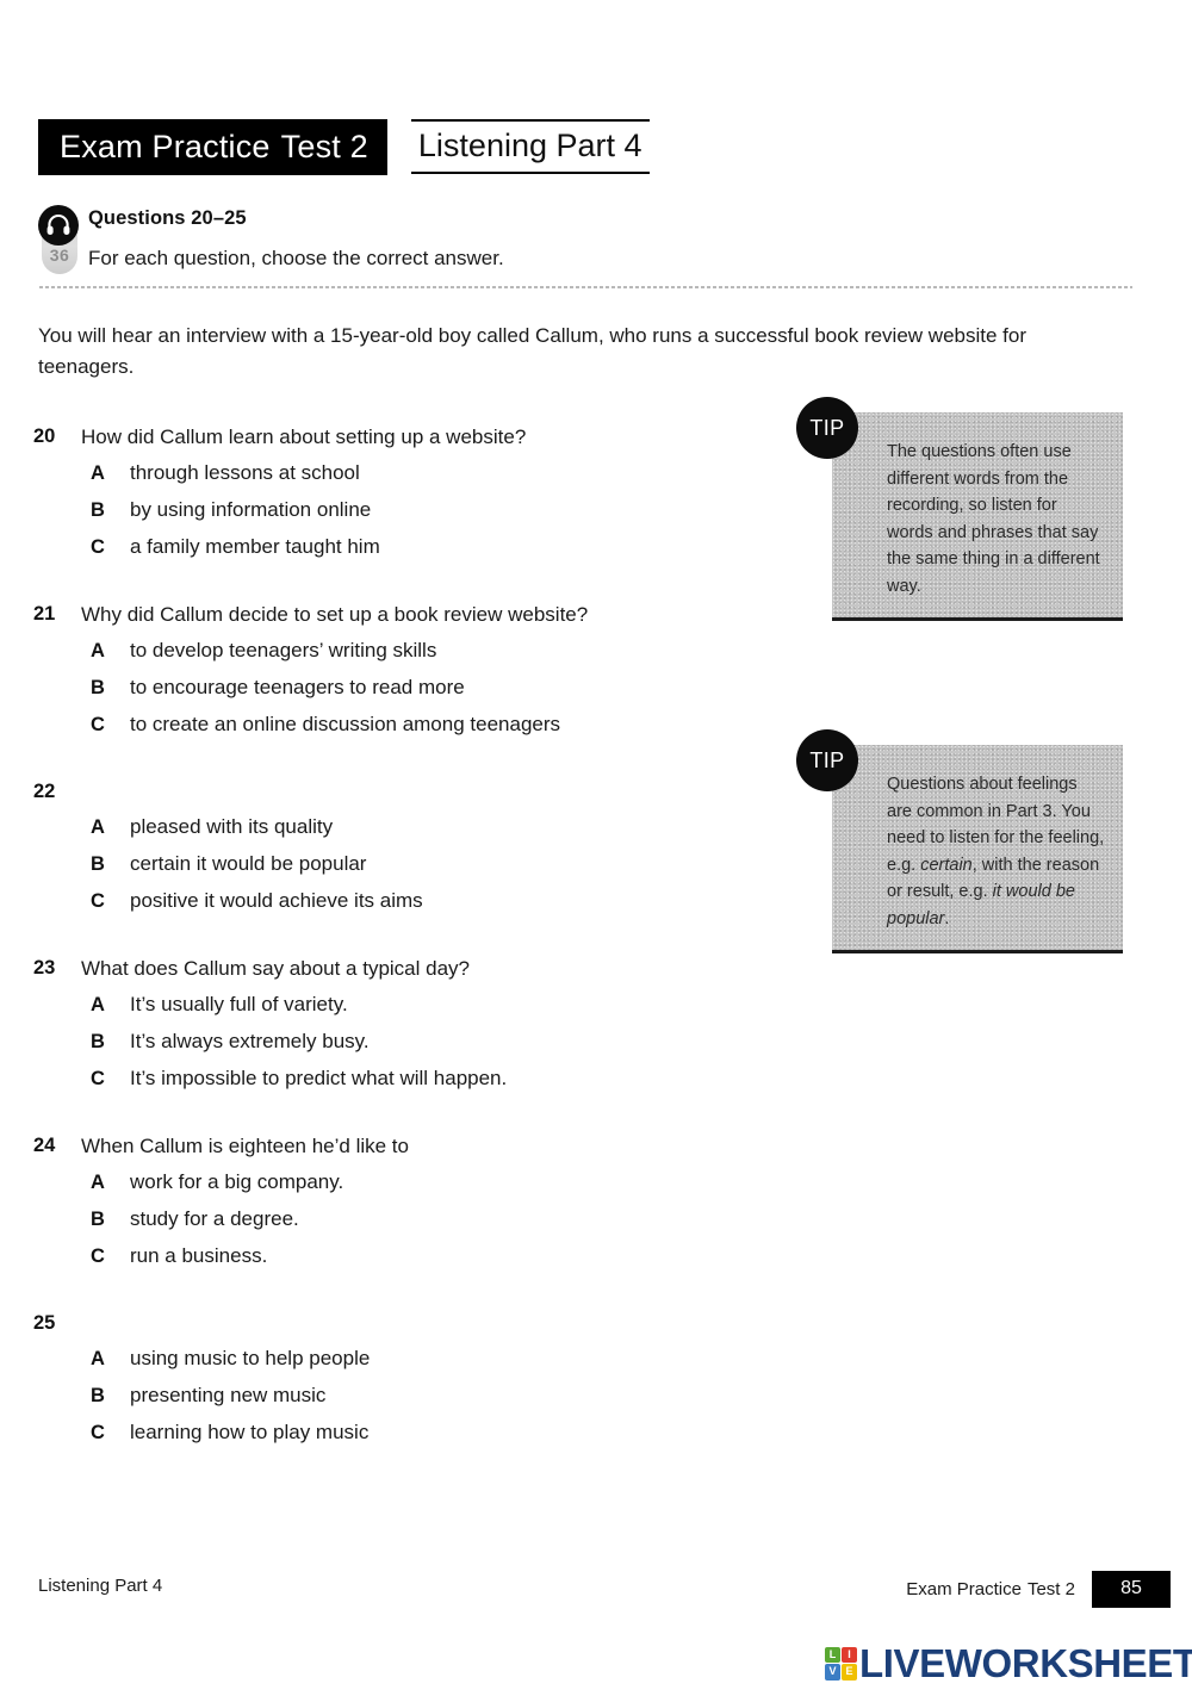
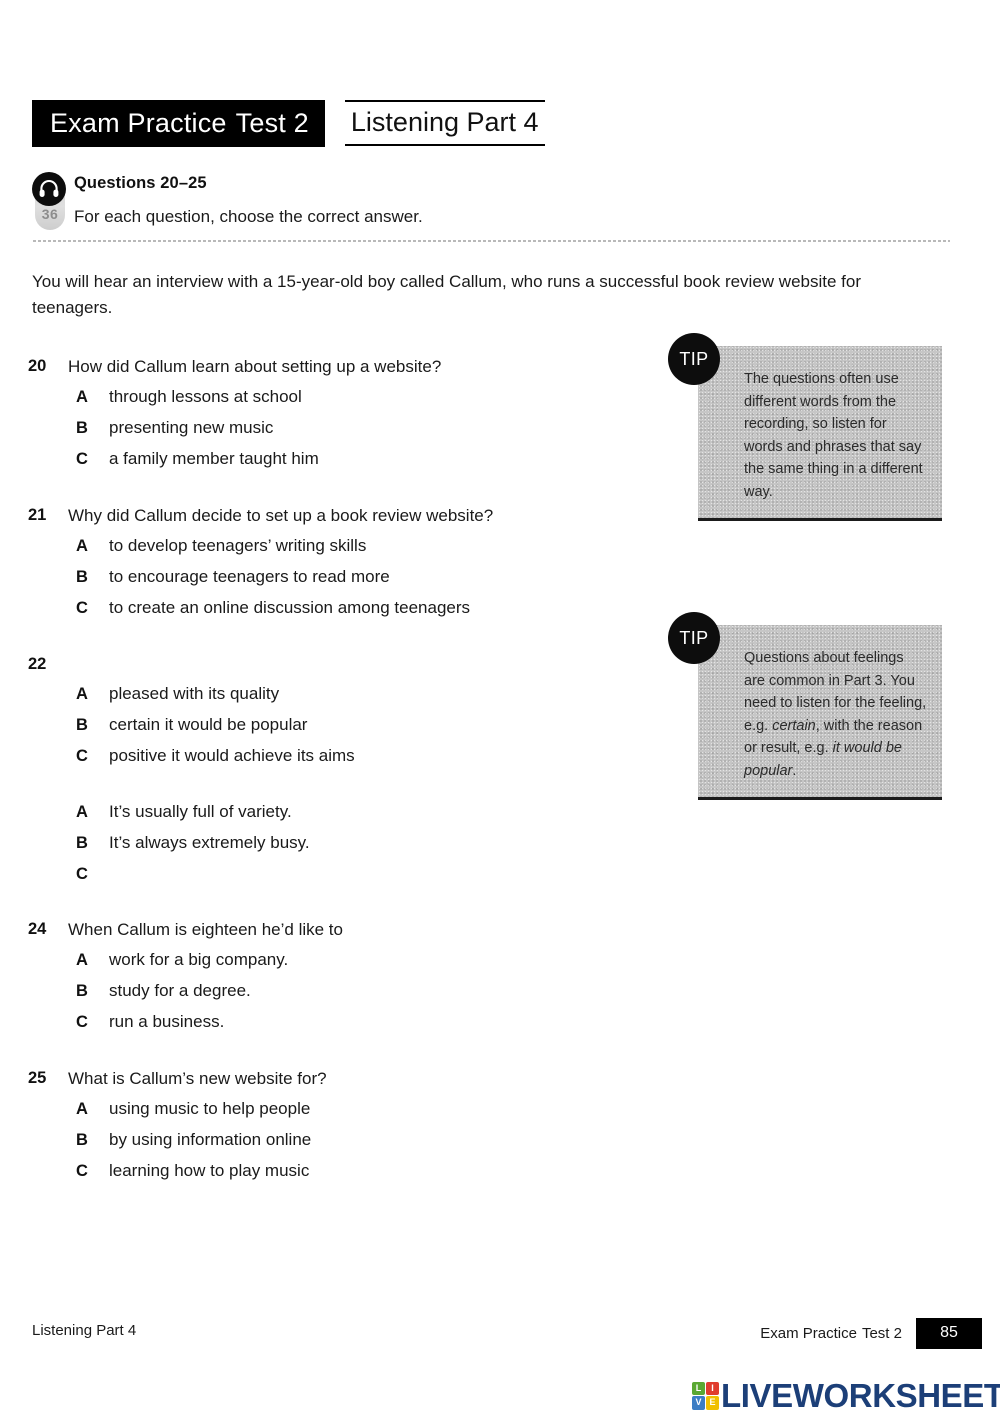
  Exam Practice Test 2
  Listening Part 4
  36
  Questions 20–25
  For each question, choose the correct answer.
  You will hear an interview with a 15-year-old boy called Callum, who runs a successful book review website for teenagers.
  20
  How did Callum learn about setting up a website?
  A
  through lessons at school
  B
- by using information online
+ presenting new music
  C
  a family member taught him
  21
  Why did Callum decide to set up a book review website?
  A
  to develop teenagers’ writing skills
  B
  to encourage teenagers to read more
  C
  to create an online discussion among teenagers
  22
  A
  pleased with its quality
  B
  certain it would be popular
  C
  positive it would achieve its aims
- 23
- What does Callum say about a typical day?
  A
  It’s usually full of variety.
  B
  It’s always extremely busy.
  C
- It’s impossible to predict what will happen.
  24
  When Callum is eighteen he’d like to
  A
  work for a big company.
  B
  study for a degree.
  C
  run a business.
  25
+ What is Callum’s new website for?
  A
  using music to help people
  B
- presenting new music
+ by using information online
  C
  learning how to play music
  The questions often use different words from the recording, so listen for words and phrases that say the same thing in a different way.
  TIP
  Questions about feelings are common in Part 3. You need to listen for the feeling, e.g. certain, with the reason or result, e.g. it would be popular.
  TIP
  Listening Part 4
  Exam Practice Test 2
  85
  L
  I
  V
  E
  LIVEWORKSHEET
